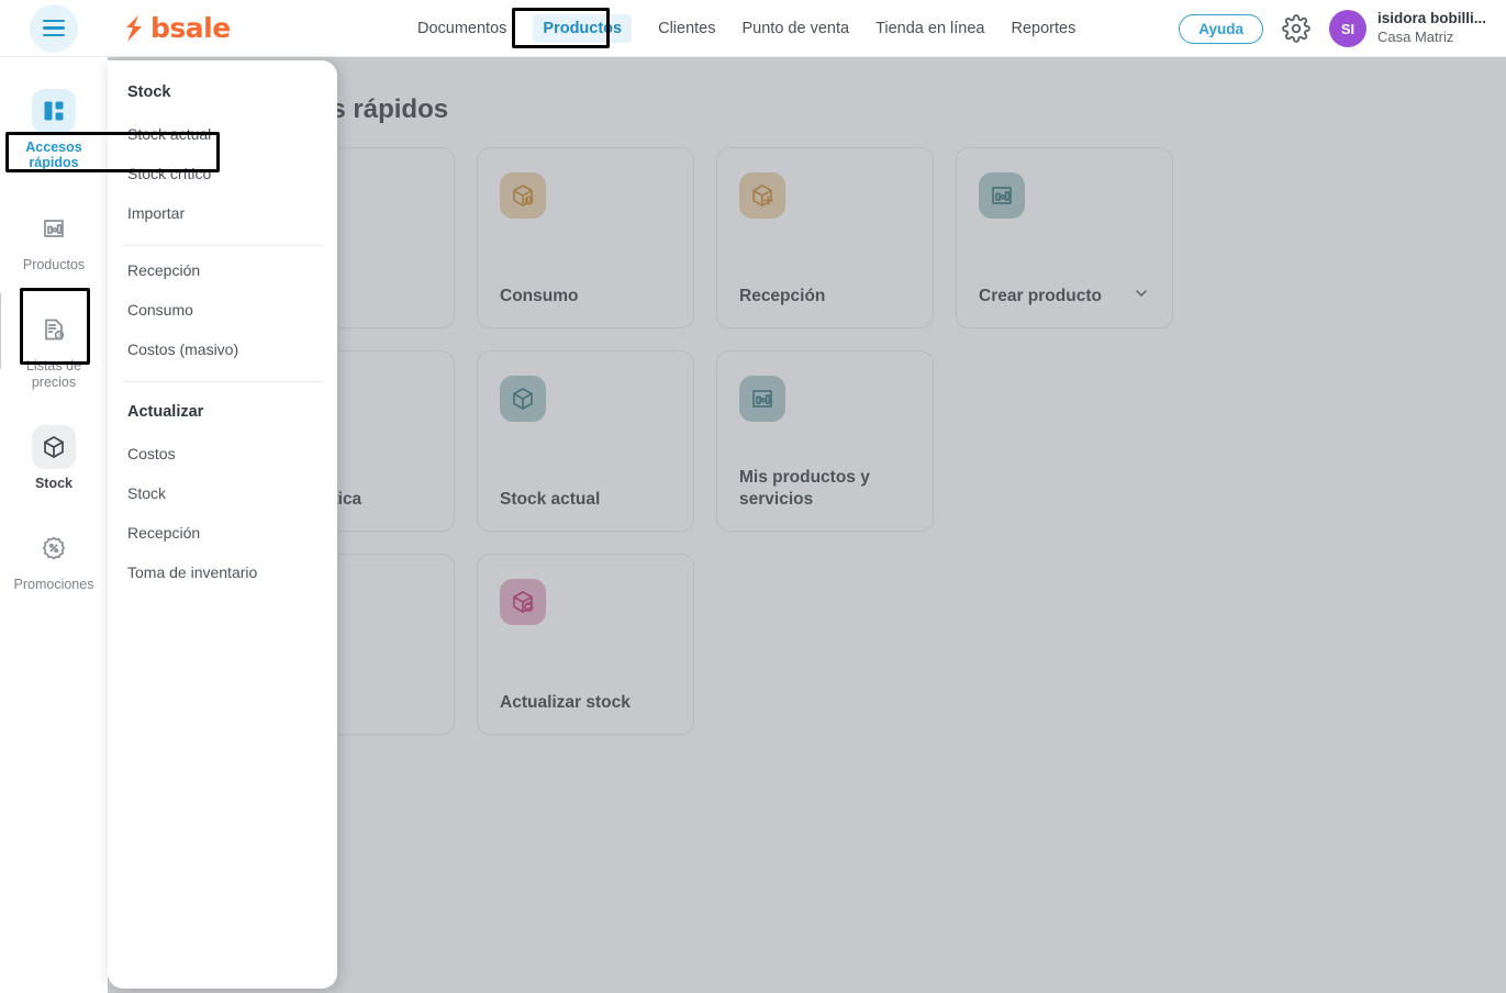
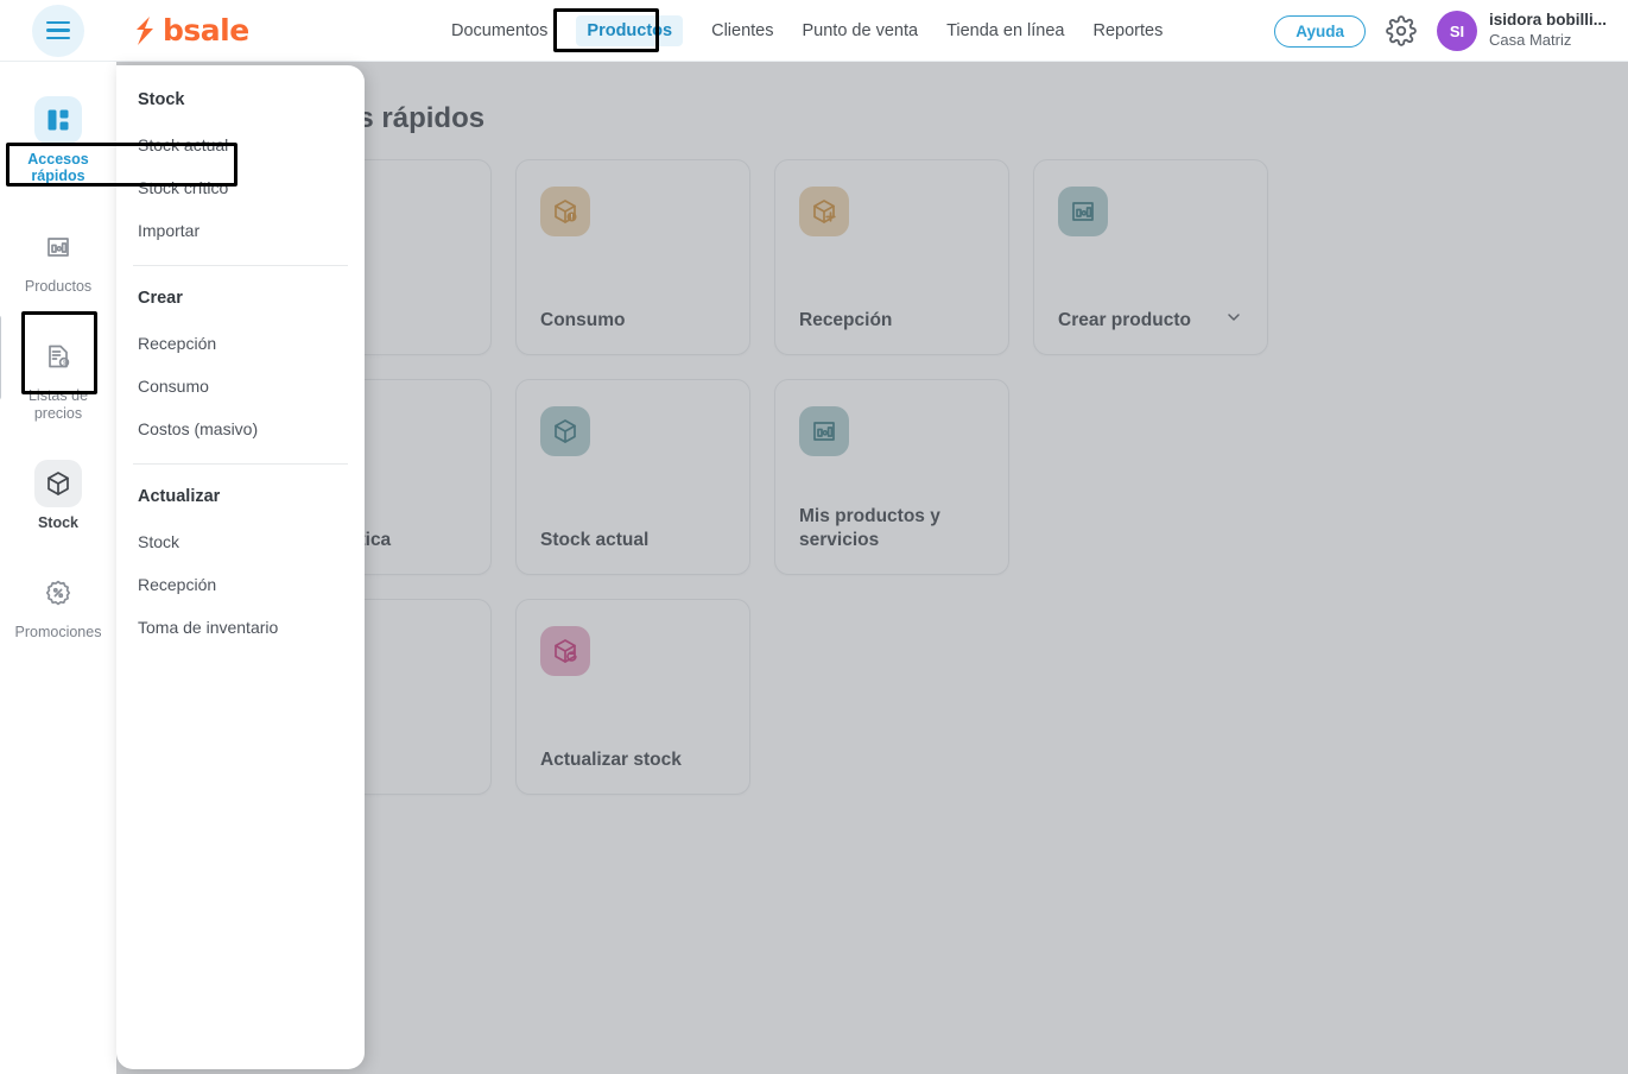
  Consumo
  Recepción
  Crear producto
  Stock actual
  Mis productos y servicios
  Actualizar stock
  Accesos rápidos
  Productos
  Listas de precios
  Stock
  Promociones
  bsale
  Documentos
  Productos
  Clientes
  Punto de venta
  Tienda en línea
  Reportes
  Ayuda
  SI
  isidora bobilli...
  Casa Matriz
  Stock
  Stock actual
  Stock crítico
  Importar
+ Crear
  Recepción
  Consumo
  Costos (masivo)
  Actualizar
- Costos
  Stock
  Recepción
  Toma de inventario
